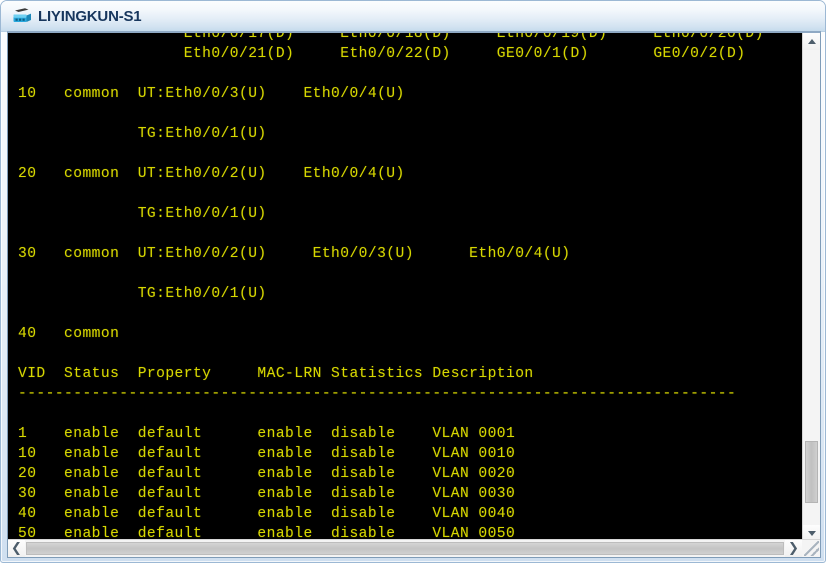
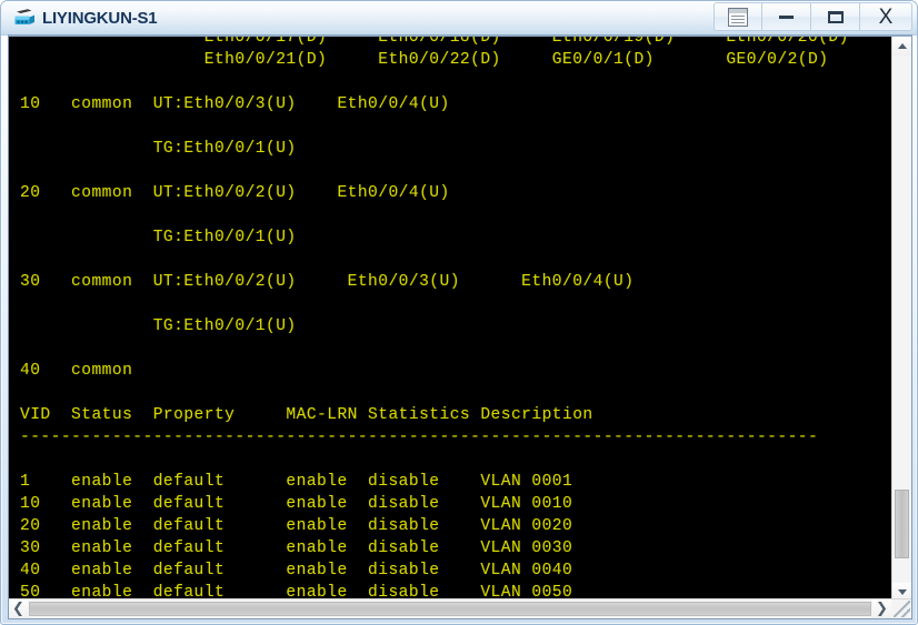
  LIYINGKUN-S1
+ X
  Eth0/0/17(D) Eth0/0/18(D) Eth0/0/19(D) Eth0/0/20(D)
  Eth0/0/21(D) Eth0/0/22(D) GE0/0/1(D) GE0/0/2(D)
  10 common UT:Eth0/0/3(U) Eth0/0/4(U)
  TG:Eth0/0/1(U)
  20 common UT:Eth0/0/2(U) Eth0/0/4(U)
  TG:Eth0/0/1(U)
  30 common UT:Eth0/0/2(U) Eth0/0/3(U) Eth0/0/4(U)
  TG:Eth0/0/1(U)
  40 common
  VID Status Property MAC-LRN Statistics Description
  ------------------------------------------------------------------------------
  1 enable default enable disable VLAN 0001
  10 enable default enable disable VLAN 0010
  20 enable default enable disable VLAN 0020
  30 enable default enable disable VLAN 0030
  40 enable default enable disable VLAN 0040
  50 enable default enable disable VLAN 0050
  ❮
  ❯
